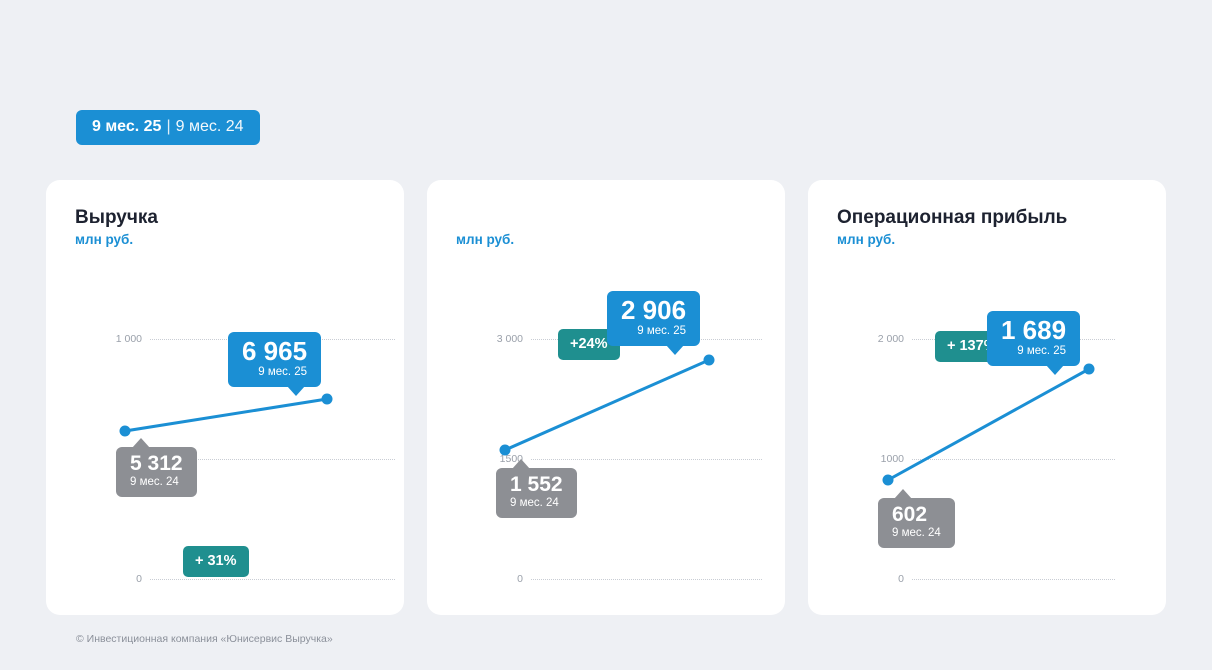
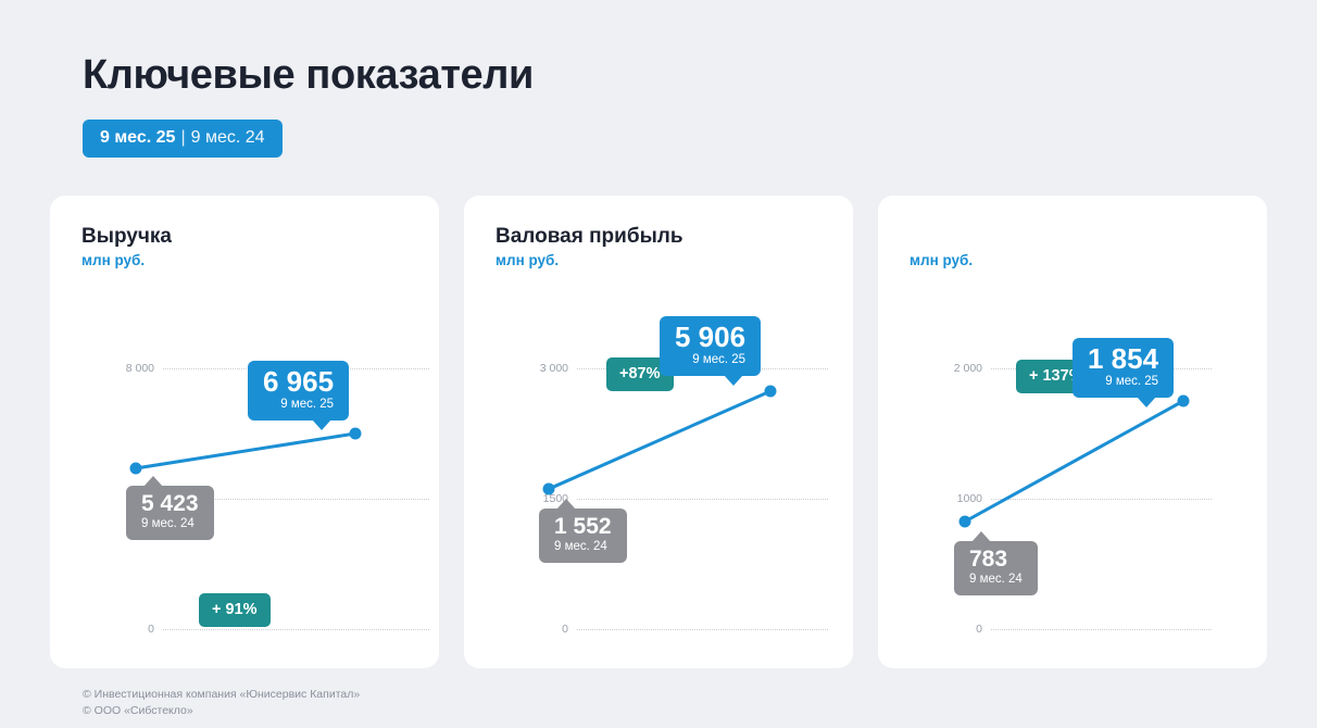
+ Ключевые показатели
  9 мес. 25
  |
  9 мес. 24
  Выручка
  млн руб.
- 1 000
+ 8 000
  0
- + 31%
+ + 91%
  6 965
  9 мес. 25
- 5 312
+ 5 423
  9 мес. 24
+ Валовая прибыль
  млн руб.
  3 000
  1500
  0
- +24%
+ +87%
- 2 906
+ 5 906
  9 мес. 25
  1 552
  9 мес. 24
- Операционная прибыль
  млн руб.
  2 000
  1000
  0
  + 137
- 1 689
+ 1 854
  9 мес. 25
- 602
+ 783
  9 мес. 24
- © Инвестиционная компания «Юнисервис Выручка»
+ © Инвестиционная компания «Юнисервис Капитал»
+ © ООО «Сибстекло»
